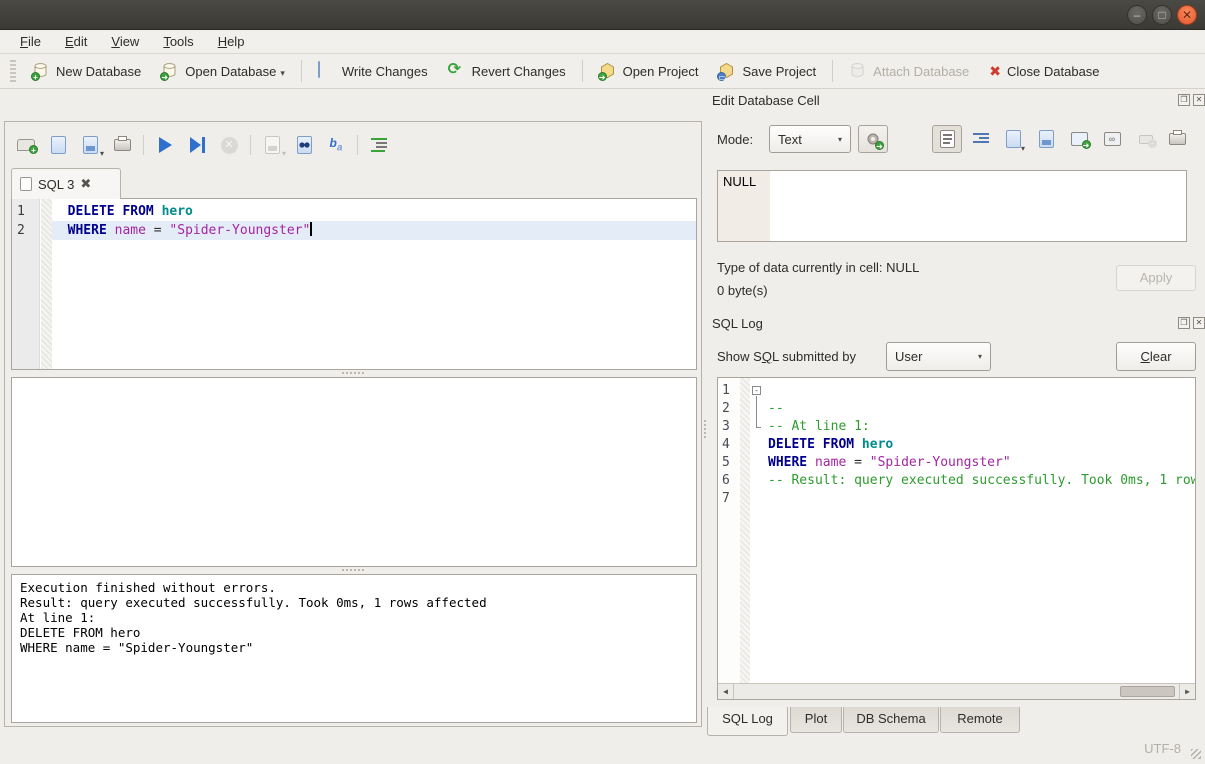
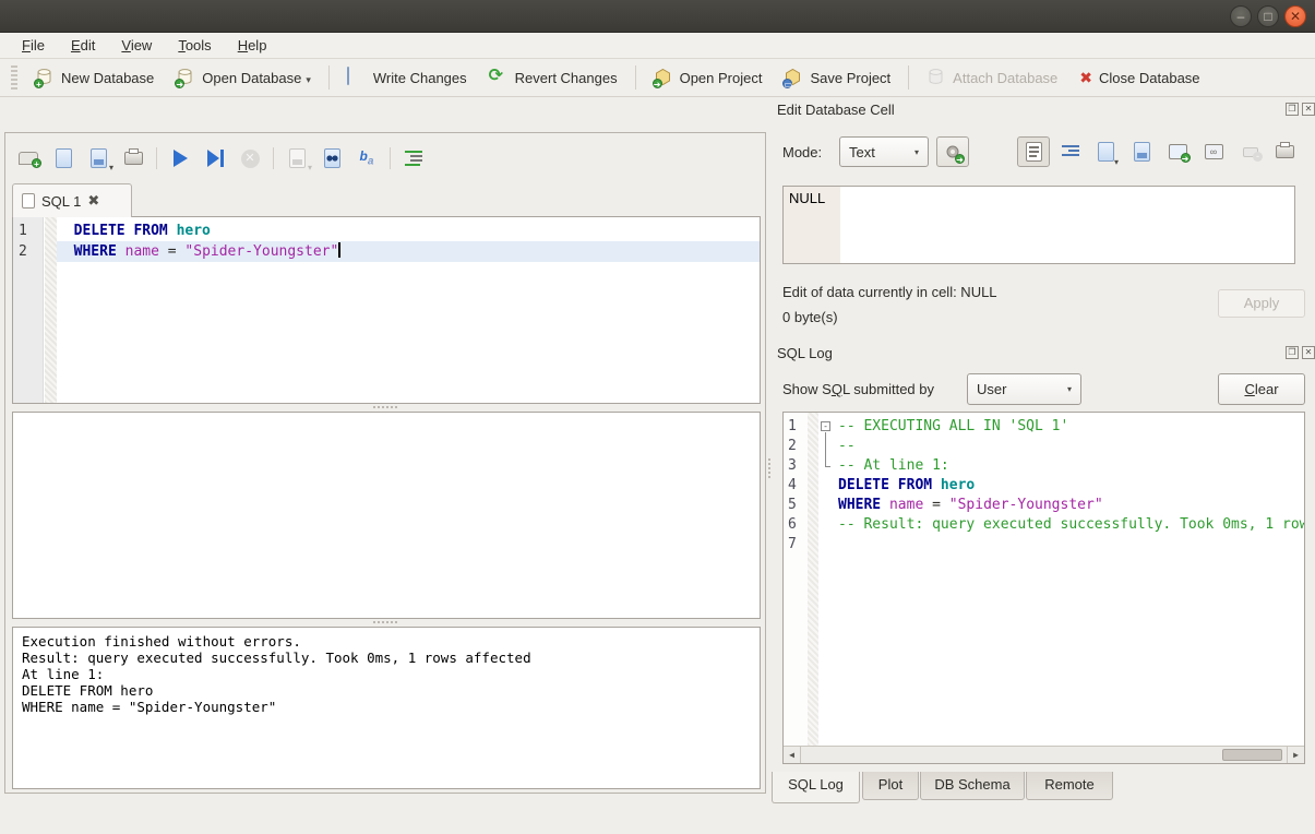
  –
  □
  ✕
  File
  Edit
  View
  Tools
  Help
  +
  New Database
  ➜
  Open Database
  ▾
  Write Changes
  ⟳
  Revert Changes
  ➜
  Open Project
  ▭
  Save Project
  Attach Database
  ✖
  Close Database
  +
  ▾
  ✕
  ▾
  ba
- SQL 3
+ SQL 1
  ✖
  1
  2
  DELETE FROM hero
  WHERE name = "Spider-Youngster"
  Execution finished without errors.
  Result: query executed successfully. Took 0ms, 1 rows affected
  At line 1:
  DELETE FROM hero
  WHERE name = "Spider-Youngster"
  Edit Database Cell
  ❐
  ✕
  Mode:
  Text
  ▾
  ➜
  ▾
  ➜
  ∞
  -
  NULL
- Type of data currently in cell: NULL
+ Edit of data currently in cell: NULL
  0 byte(s)
  Apply
  SQL Log
  ❐
  ✕
  Show SQL submitted by
  User
  ▾
  Clear
  1
  2
  3
  4
  5
  6
  7
  -
+ -- EXECUTING ALL IN 'SQL 1'
  --
  -- At line 1:
  DELETE FROM hero
  WHERE name = "Spider-Youngster"
  -- Result: query executed successfully. Took 0ms, 1 row
  ◀
  ▶
  SQL Log
  Plot
  DB Schema
  Remote
- UTF-8
